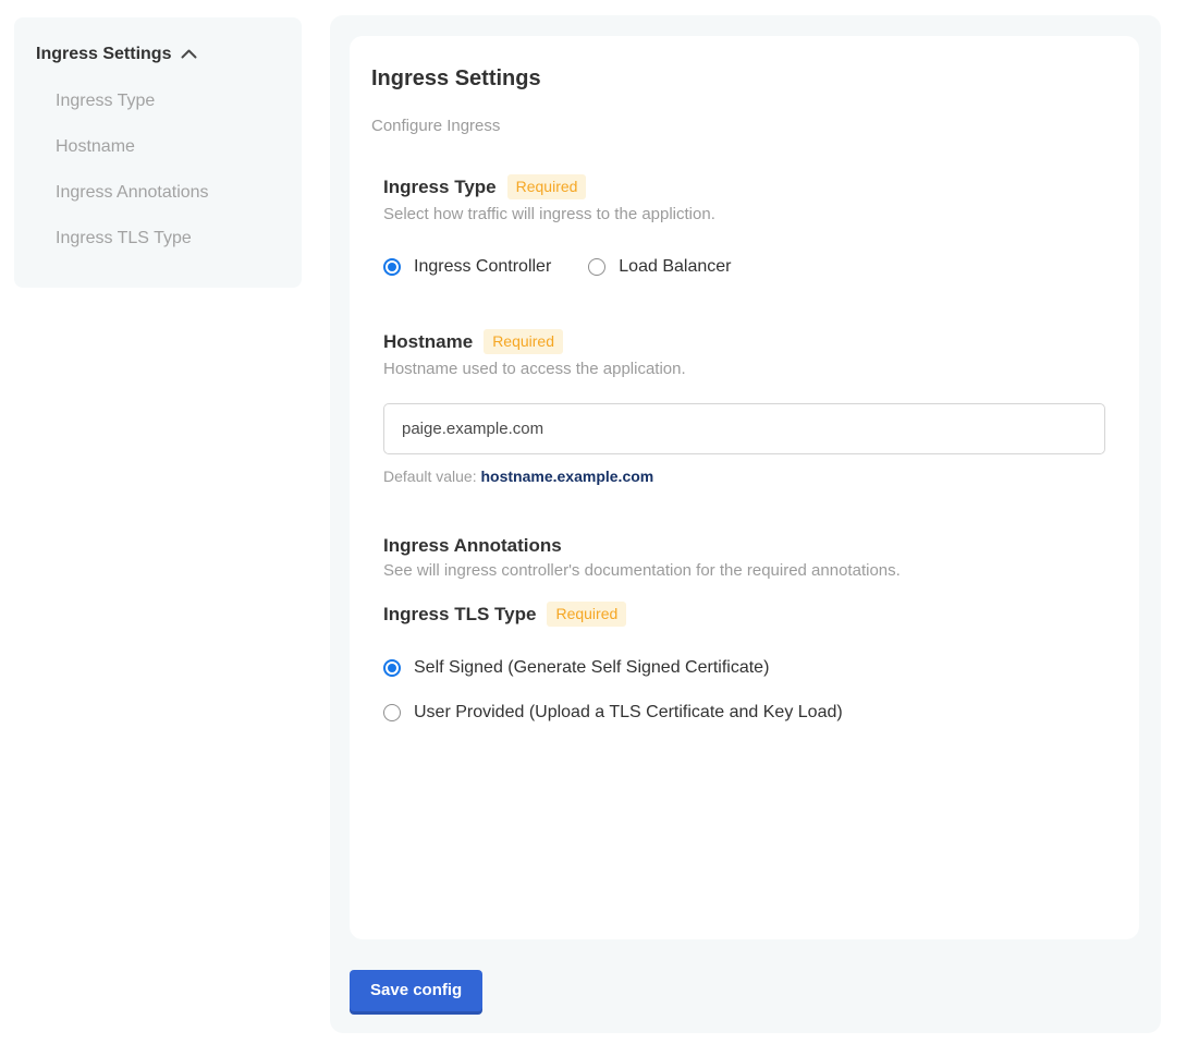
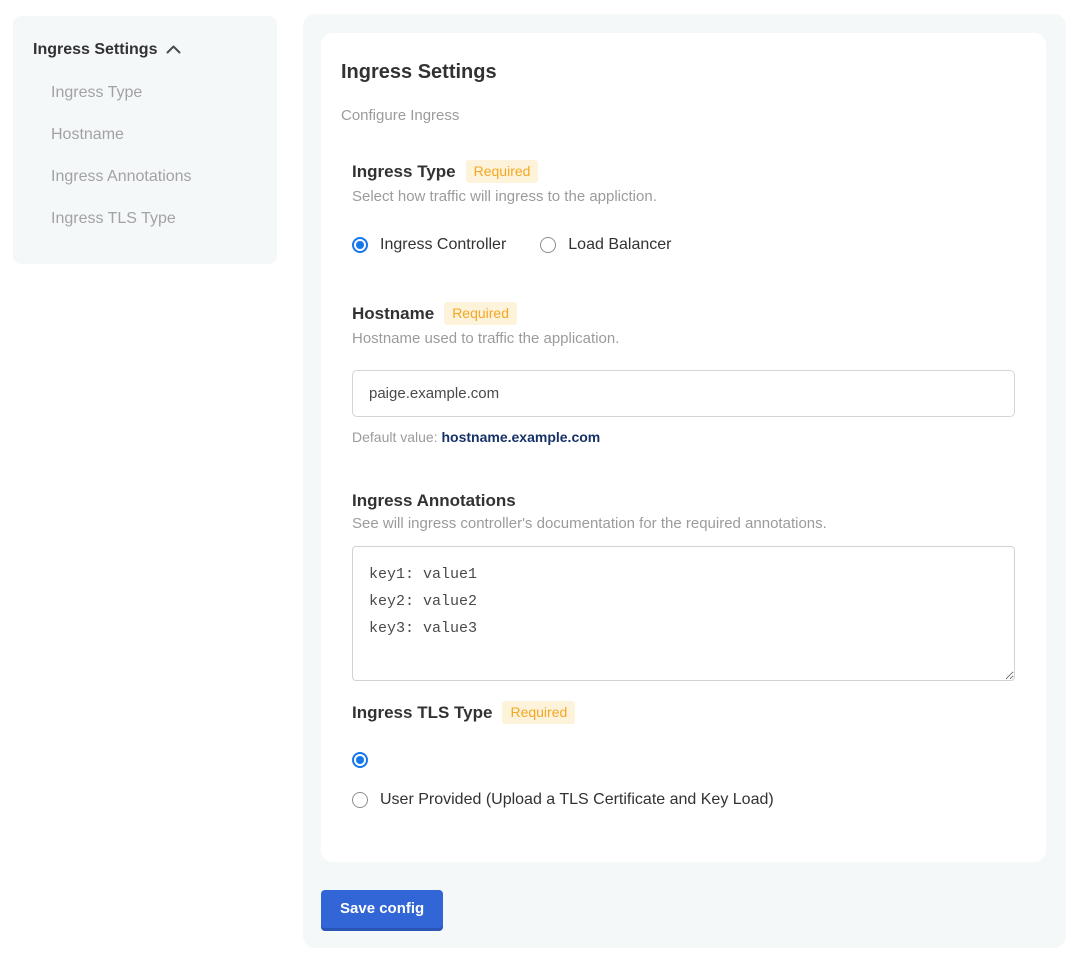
  Ingress Settings
  Ingress Type
  Hostname
  Ingress Annotations
  Ingress TLS Type
  Ingress Settings
  Configure Ingress
  Ingress Type
  Required
  Select how traffic will ingress to the appliction.
  Ingress Controller
  Load Balancer
  Hostname
  Required
- Hostname used to access the application.
+ Hostname used to traffic the application.
  paige.example.com
  Default value: hostname.example.com
  Ingress Annotations
  See will ingress controller's documentation for the required annotations.
+ key1: value1
+ key2: value2
+ key3: value3
  Ingress TLS Type
  Required
- Self Signed (Generate Self Signed Certificate)
  User Provided (Upload a TLS Certificate and Key Load)
  Save config
